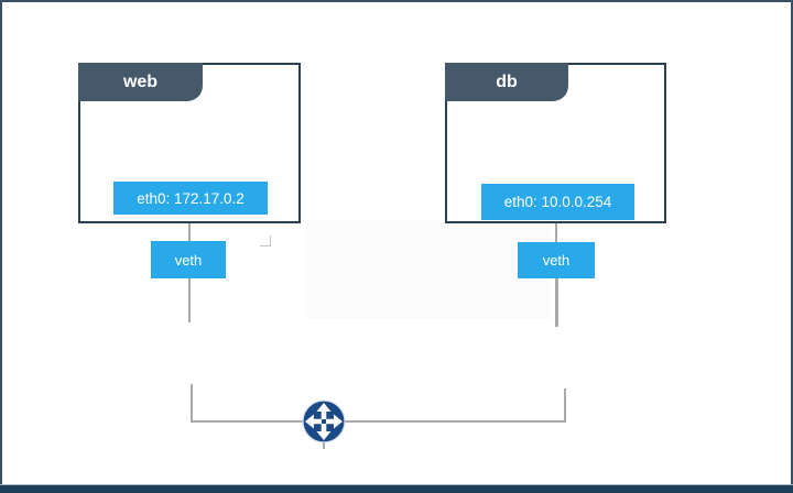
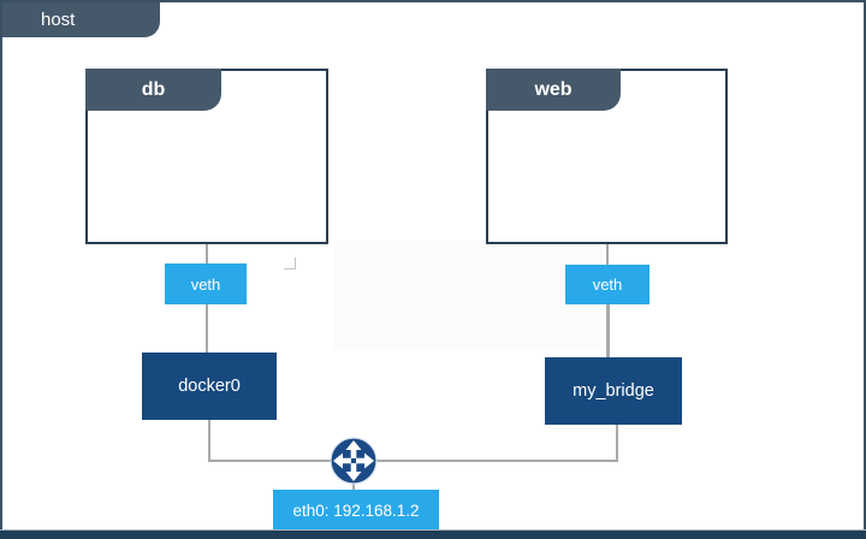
+ host
- web
+ db
- eth0: 172.17.0.2
- db
+ web
- eth0: 10.0.0.254
  veth
  veth
+ docker0
+ my_bridge
+ eth0: 192.168.1.2
